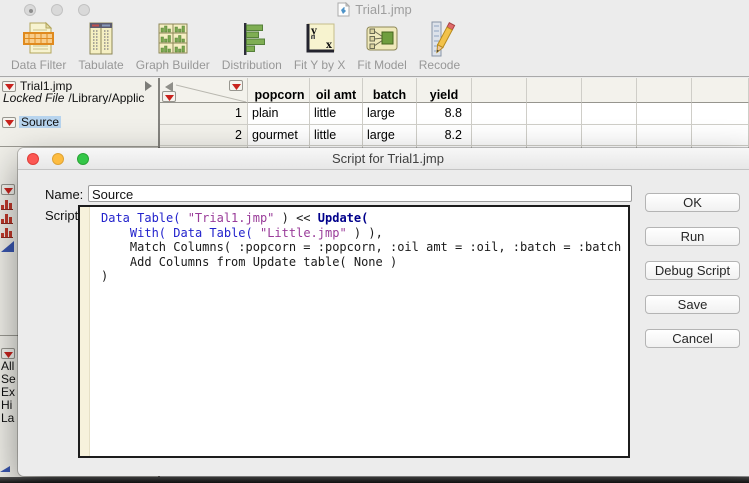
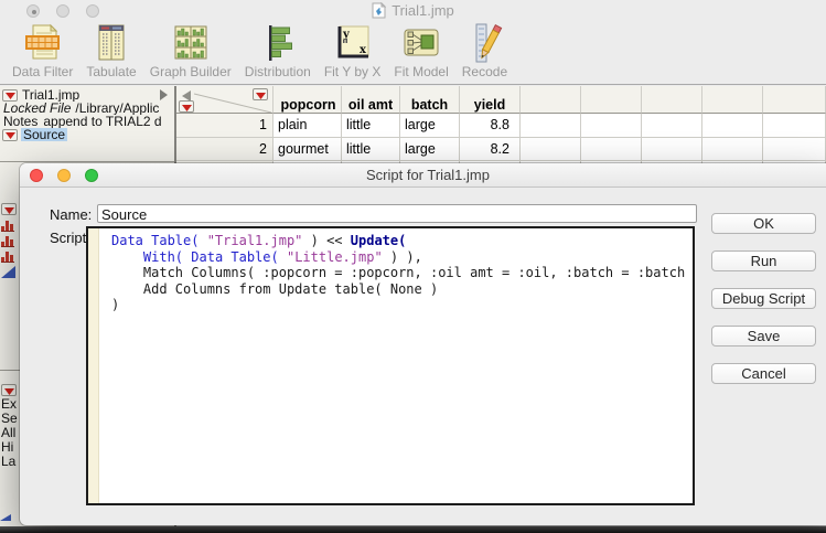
  Trial1.jmp
  Data Filter
  Tabulate
  Graph Builder
  Distribution
  y
  x
  Fit Y by X
  Fit Model
  Recode
  Trial1.jmp
  Locked File
  /Library/Applic
+ Notes
+ append to TRIAL2 d
  Source
- All
+ Ex
  Se
- Ex
+ All
  Hi
  La
  popcorn
  oil amt
  batch
  yield
  1
  plain
  little
  large
  8.8
  2
  gourmet
  little
  large
  8.2
  Script for Trial1.jmp
  Name:
  Source
  Script
  Data Table( "Trial1.jmp" ) << Update(
  With( Data Table( "Little.jmp" ) ),
  Match Columns( :popcorn = :popcorn, :oil amt = :oil, :batch = :batch
  Add Columns from Update table( None )
  )
  OK
  Run
  Debug Script
  Save
  Cancel
